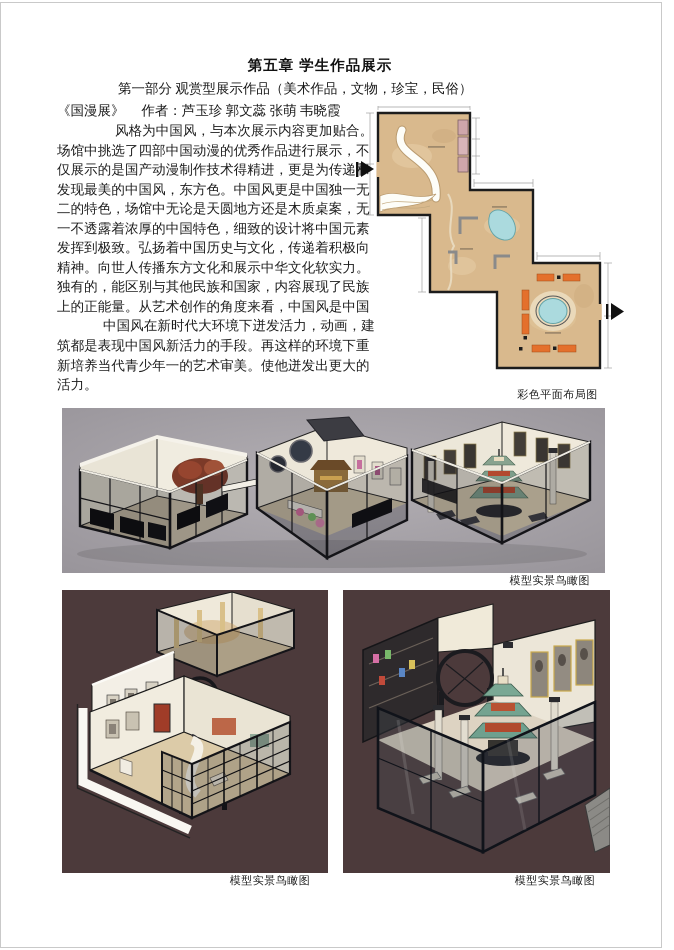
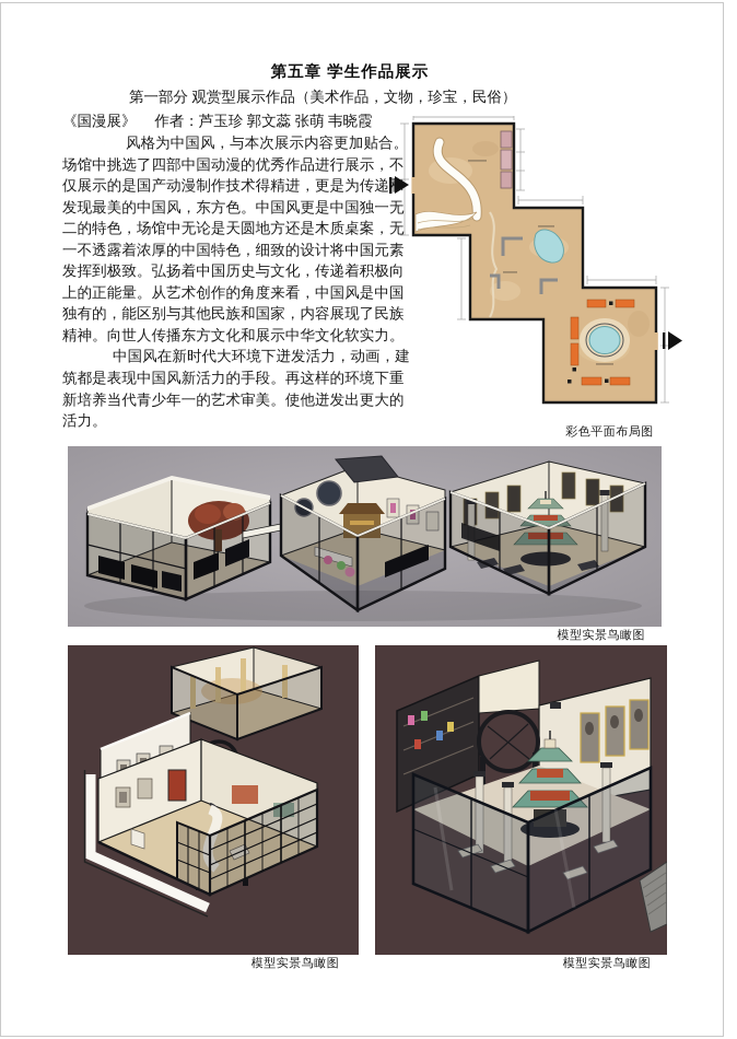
  第五章 学生作品展示
  第一部分 观赏型展示作品（美术作品，文物，珍宝，民俗）
  《国漫展》 作者：芦玉珍 郭文蕊 张萌 韦晓霞
  风格为中国风，与本次展示内容更加贴合。
  场馆中挑选了四部中国动漫的优秀作品进行展示，不
  仅展示的是国产动漫制作技术得精进，更是为传递
  发现最美的中国风，东方色。中国风更是中国独一无
  二的特色，场馆中无论是天圆地方还是木质桌案，无
  一不透露着浓厚的中国特色，细致的设计将中国元素
  发挥到极致。弘扬着中国历史与文化，传递着积极向
- 精神。向世人传播东方文化和展示中华文化软实力。
+ 上的正能量。从艺术创作的角度来看，中国风是中国
  独有的，能区别与其他民族和国家，内容展现了民族
- 上的正能量。从艺术创作的角度来看，中国风是中国
+ 精神。向世人传播东方文化和展示中华文化软实力。
  中国风在新时代大环境下迸发活力，动画，建
  筑都是表现中国风新活力的手段。再这样的环境下重
  新培养当代青少年一的艺术审美。使他迸发出更大的
  活力。
  彩色平面布局图
  模型实景鸟瞰图
  模型实景鸟瞰图
  模型实景鸟瞰图
